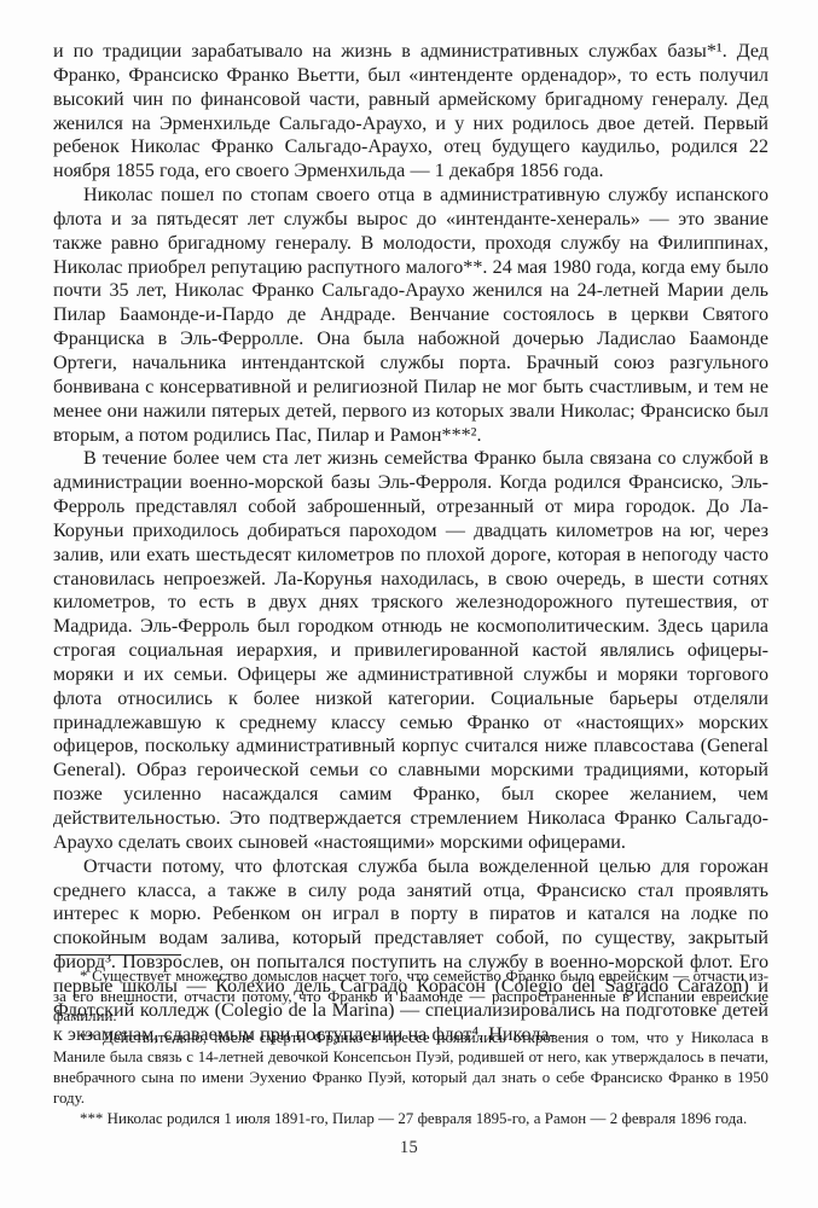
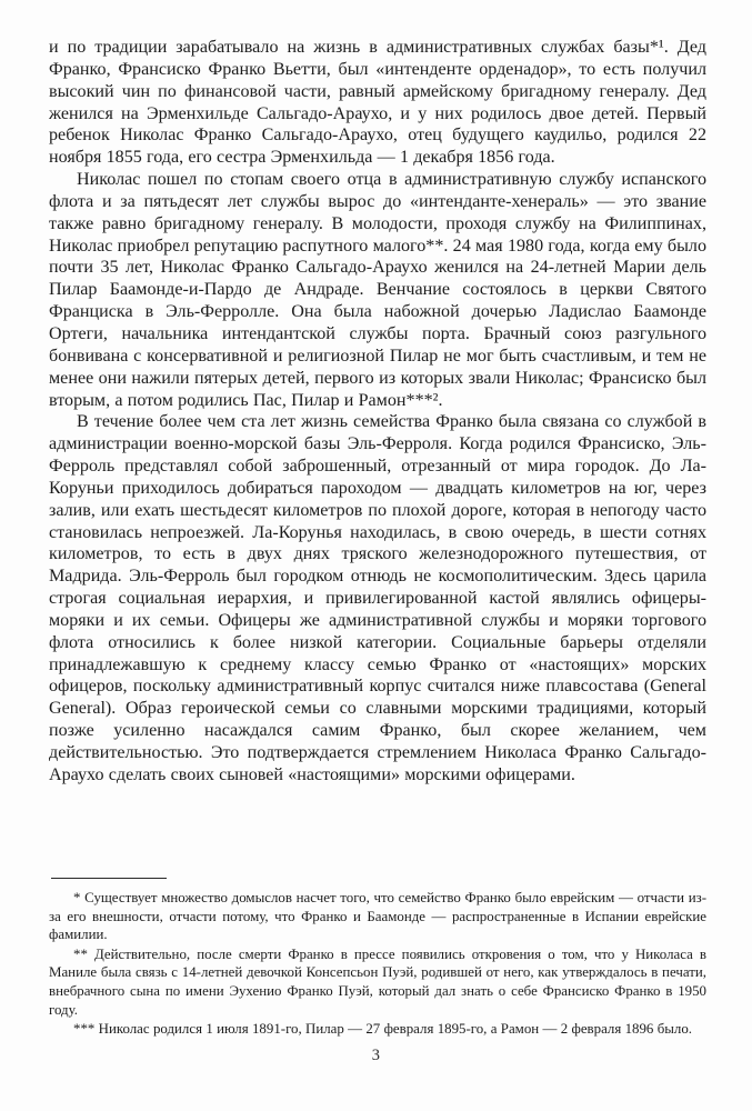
- и по традиции зарабатывало на жизнь в административных службах базы*¹. Дед Франко, Франсиско Франко Вьетти, был «интенденте орденадор», то есть получил высокий чин по финансовой части, равный армейскому бригадному генералу. Дед женился на Эрменхильде Сальгадо-Араухо, и у них родилось двое детей. Первый ребенок Николас Франко Сальгадо-Араухо, отец будущего каудильо, родился 22 ноября 1855 года, его своего Эрменхильда — 1 декабря 1856 года.
+ и по традиции зарабатывало на жизнь в административных службах базы*¹. Дед Франко, Франсиско Франко Вьетти, был «интенденте орденадор», то есть получил высокий чин по финансовой части, равный армейскому бригадному генералу. Дед женился на Эрменхильде Сальгадо-Араухо, и у них родилось двое детей. Первый ребенок Николас Франко Сальгадо-Араухо, отец будущего каудильо, родился 22 ноября 1855 года, его сестра Эрменхильда — 1 декабря 1856 года.
  Николас пошел по стопам своего отца в административную службу испанского флота и за пятьдесят лет службы вырос до «интенданте-хенераль» — это звание также равно бригадному генералу. В молодости, проходя службу на Филиппинах, Николас приобрел репутацию распутного малого**. 24 мая 1980 года, когда ему было почти 35 лет, Николас Франко Сальгадо-Араухо женился на 24-летней Марии дель Пилар Баамонде-и-Пардо де Андраде. Венчание состоялось в церкви Святого Франциска в Эль-Ферролле. Она была набожной дочерью Ладислао Баамонде Ортеги, начальника интендантской службы порта. Брачный союз разгульного бонвивана с консервативной и религиозной Пилар не мог быть счастливым, и тем не менее они нажили пятерых детей, первого из которых звали Николас; Франсиско был вторым, а потом родились Пас, Пилар и Рамон***².
  В течение более чем ста лет жизнь семейства Франко была связана со службой в администрации военно-морской базы Эль-Ферроля. Когда родился Франсиско, Эль-Ферроль представлял собой заброшенный, отрезанный от мира городок. До Ла-Коруньи приходилось добираться пароходом — двадцать километров на юг, через залив, или ехать шестьдесят километров по плохой дороге, которая в непогоду часто становилась непроезжей. Ла-Корунья находилась, в свою очередь, в шести сотнях километров, то есть в двух днях тряского железнодорожного путешествия, от Мадрида. Эль-Ферроль был городком отнюдь не космополитическим. Здесь царила строгая социальная иерархия, и привилегированной кастой являлись офицеры-моряки и их семьи. Офицеры же административной службы и моряки торгового флота относились к более низкой категории. Социальные барьеры отделяли принадлежавшую к среднему классу семью Франко от «настоящих» морских офицеров, поскольку административный корпус считался ниже плавсостава (General General). Образ героической семьи со славными морскими традициями, который позже усиленно насаждался самим Франко, был скорее желанием, чем действительностью. Это подтверждается стремлением Николаса Франко Сальгадо-Араухо сделать своих сыновей «настоящими» морскими офицерами.
- Отчасти потому, что флотская служба была вожделенной целью для горожан среднего класса, а также в силу рода занятий отца, Франсиско стал проявлять интерес к морю. Ребенком он играл в порту в пиратов и катался на лодке по спокойным водам залива, который представляет собой, по существу, закрытый фиорд³. Повзрослев, он попытался поступить на службу в военно-морской флот. Его первые школы — Колехио дель Саградо Корасон (Colegio del Sagrado Carazon) и Флотский колледж (Colegio de la Marina) — специализировались на подготовке детей к экзаменам, сдаваемым при поступлении на флот⁴. Никола-
  * Существует множество домыслов насчет того, что семейство Франко было еврейским — отчасти из-за его внешности, отчасти потому, что Франко и Баамонде — распространенные в Испании еврейские фамилии.
  ** Действительно, после смерти Франко в прессе появились откровения о том, что у Николаса в Маниле была связь с 14-летней девочкой Консепсьон Пуэй, родившей от него, как утверждалось в печати, внебрачного сына по имени Эухенио Франко Пуэй, который дал знать о себе Франсиско Франко в 1950 году.
- *** Николас родился 1 июля 1891-го, Пилар — 27 февраля 1895-го, а Рамон — 2 февраля 1896 года.
+ *** Николас родился 1 июля 1891-го, Пилар — 27 февраля 1895-го, а Рамон — 2 февраля 1896 было.
- 15
+ 3
